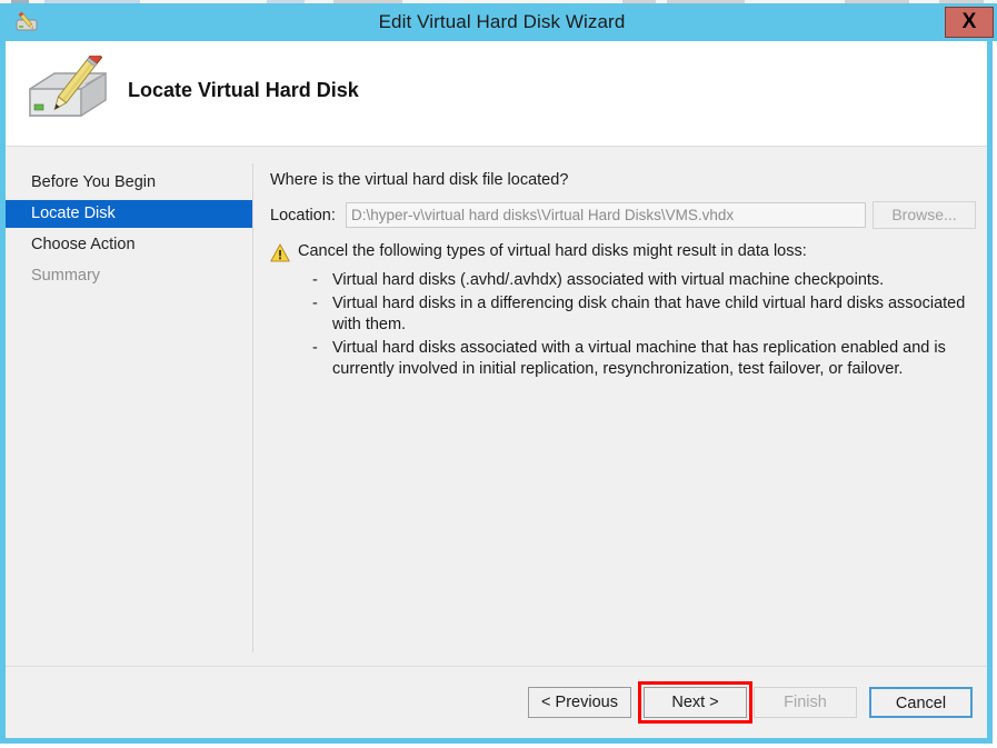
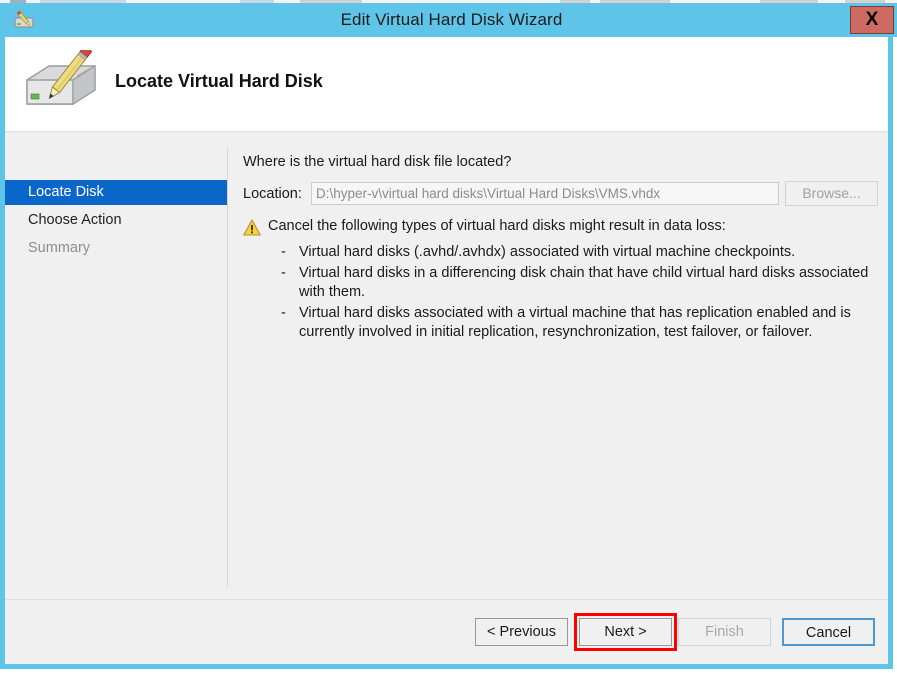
  Edit Virtual Hard Disk Wizard
  X
  Locate Virtual Hard Disk
- Before You Begin
  Locate Disk
  Choose Action
  Summary
  Where is the virtual hard disk file located?
  Location:
  D:\hyper-v\virtual hard disks\Virtual Hard Disks\VMS.vhdx
  Browse...
  Cancel the following types of virtual hard disks might result in data loss:
  -
  Virtual hard disks (.avhd/.avhdx) associated with virtual machine checkpoints.
  -
  Virtual hard disks in a differencing disk chain that have child virtual hard disks associated with them.
  -
  Virtual hard disks associated with a virtual machine that has replication enabled and is currently involved in initial replication, resynchronization, test failover, or failover.
  < Previous
  Next >
  Finish
  Cancel
